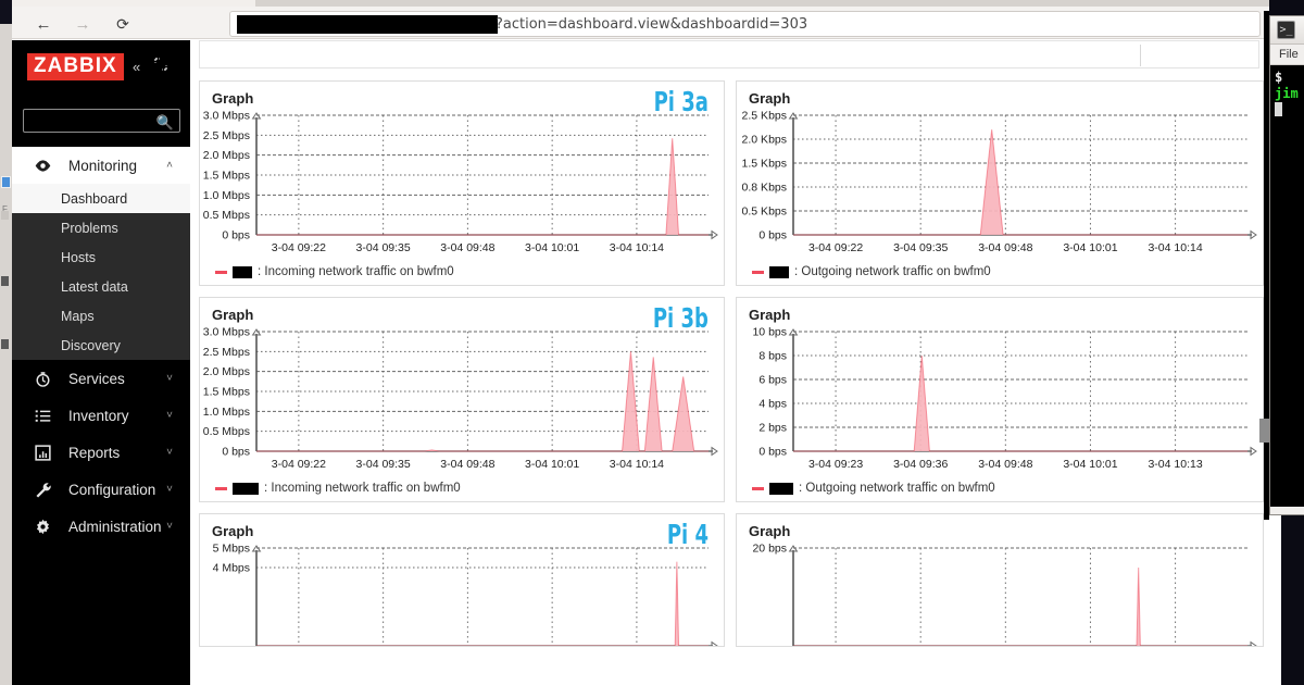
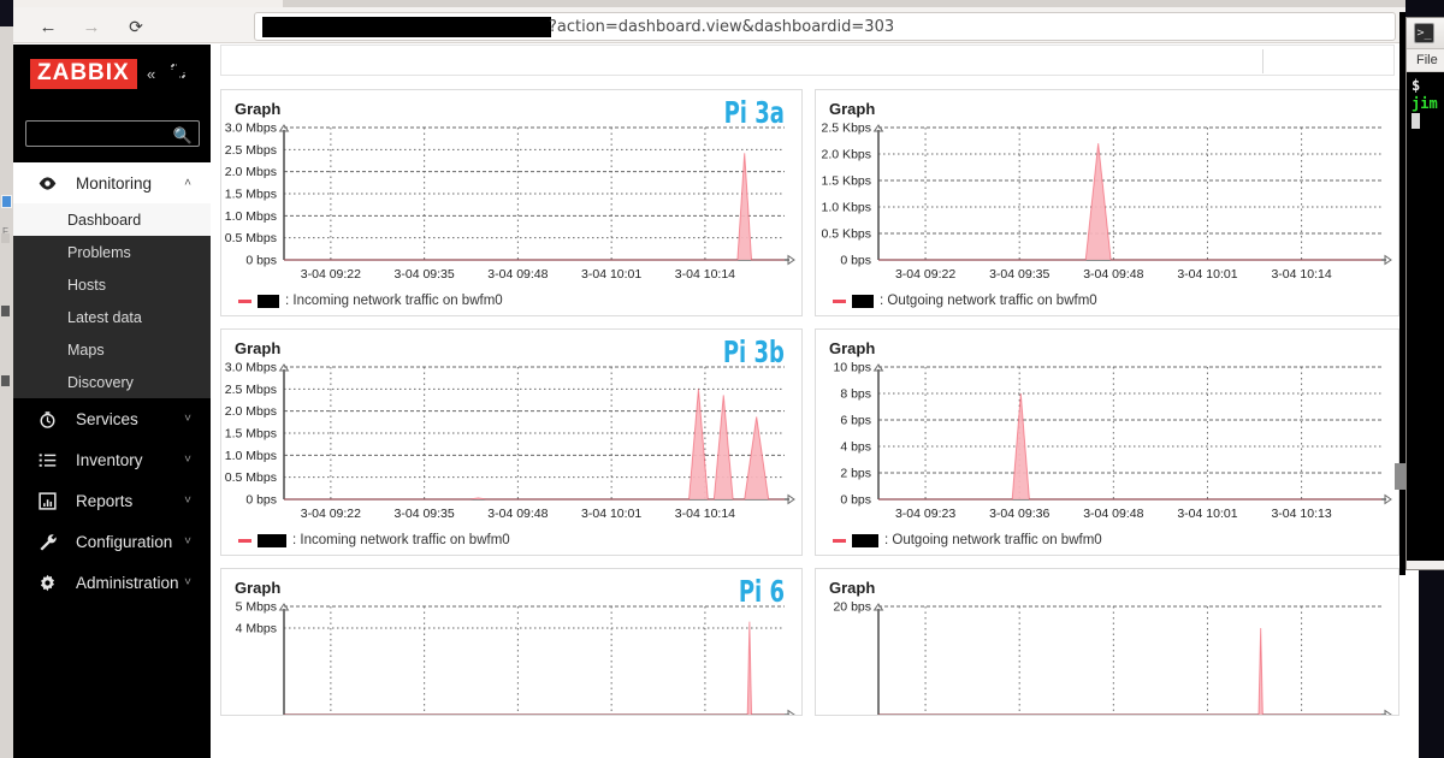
  F
  ←
  →
  ⟳
  ?action=dashboard.view&dashboardid=303
  ZABBIX
  «
  🔍
  Monitoring
  ˄
  Dashboard
  Problems
  Hosts
  Latest data
  Maps
  Discovery
  Services
  ˅
  Inventory
  ˅
  Reports
  ˅
  Configuration
  ˅
  Administration
  ˅
  Graph
  Pi 3a
  3.0 Mbps
  2.5 Mbps
  2.0 Mbps
  1.5 Mbps
  1.0 Mbps
  0.5 Mbps
  0 bps
  3-04 09:22
  3-04 09:35
  3-04 09:48
  3-04 10:01
  3-04 10:14
  : Incoming network traffic on bwfm0
  Graph
  2.5 Kbps
  2.0 Kbps
  1.5 Kbps
- 0.8 Kbps
+ 1.0 Kbps
  0.5 Kbps
  0 bps
  3-04 09:22
  3-04 09:35
  3-04 09:48
  3-04 10:01
  3-04 10:14
  : Outgoing network traffic on bwfm0
  Graph
  Pi 3b
  3.0 Mbps
  2.5 Mbps
  2.0 Mbps
  1.5 Mbps
  1.0 Mbps
  0.5 Mbps
  0 bps
  3-04 09:22
  3-04 09:35
  3-04 09:48
  3-04 10:01
  3-04 10:14
  : Incoming network traffic on bwfm0
  Graph
  10 bps
  8 bps
  6 bps
  4 bps
  2 bps
  0 bps
  3-04 09:23
  3-04 09:36
  3-04 09:48
  3-04 10:01
  3-04 10:13
  : Outgoing network traffic on bwfm0
  Graph
- Pi 4
+ Pi 6
  5 Mbps
  4 Mbps
  Graph
  20 bps
  >_
  File
  $
  jim
